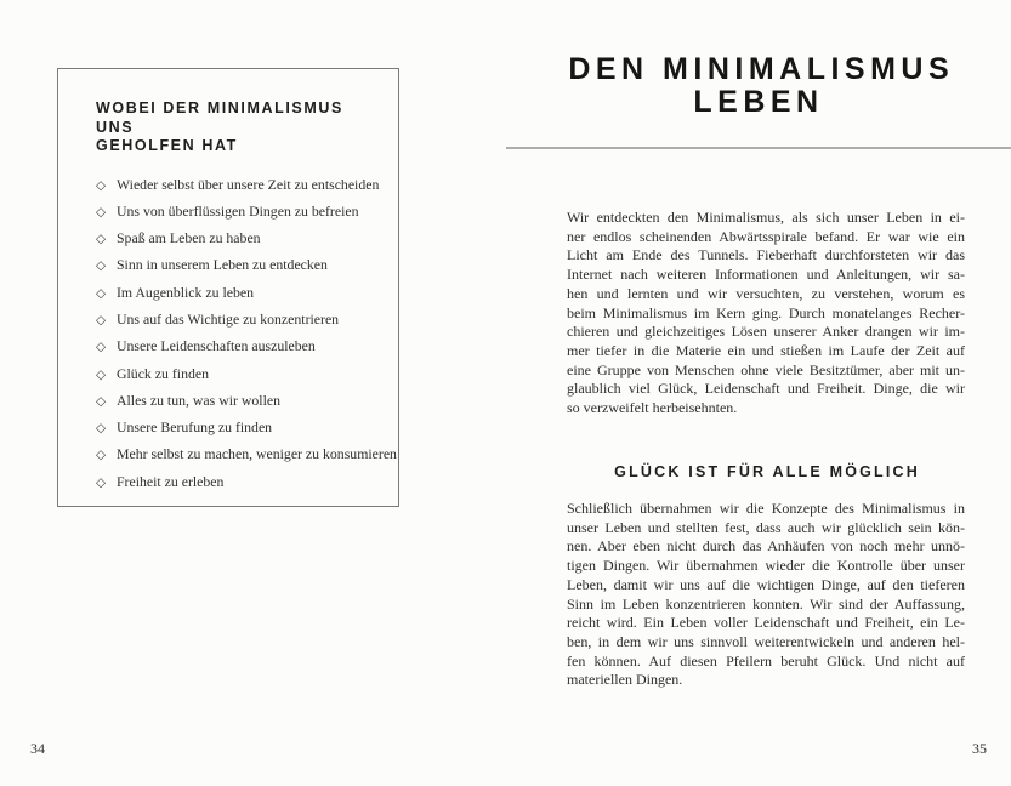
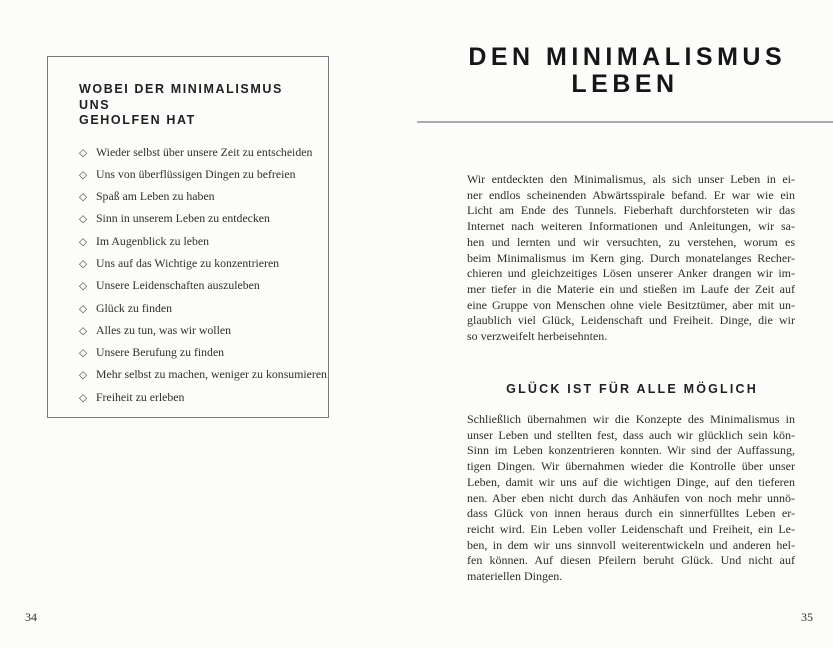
  WOBEI DER MINIMALISMUS UNS
  GEHOLFEN HAT
  ◇ Wieder selbst über unsere Zeit zu entscheiden
  ◇ Uns von überflüssigen Dingen zu befreien
  ◇ Spaß am Leben zu haben
  ◇ Sinn in unserem Leben zu entdecken
  ◇ Im Augenblick zu leben
  ◇ Uns auf das Wichtige zu konzentrieren
  ◇ Unsere Leidenschaften auszuleben
  ◇ Glück zu finden
  ◇ Alles zu tun, was wir wollen
  ◇ Unsere Berufung zu finden
  ◇ Mehr selbst zu machen, weniger zu konsumieren
  ◇ Freiheit zu erleben
  34
  DEN MINIMALISMUS
  LEBEN
  Wir entdeckten den Minimalismus, als sich unser Leben in ei-
  ner endlos scheinenden Abwärtsspirale befand. Er war wie ein
  Licht am Ende des Tunnels. Fieberhaft durchforsteten wir das
  Internet nach weiteren Informationen und Anleitungen, wir sa-
  hen und lernten und wir versuchten, zu verstehen, worum es
  beim Minimalismus im Kern ging. Durch monatelanges Recher-
  chieren und gleichzeitiges Lösen unserer Anker drangen wir im-
  mer tiefer in die Materie ein und stießen im Laufe der Zeit auf
  eine Gruppe von Menschen ohne viele Besitztümer, aber mit un-
  glaublich viel Glück, Leidenschaft und Freiheit. Dinge, die wir
  so verzweifelt herbeisehnten.
  GLÜCK IST FÜR ALLE MÖGLICH
  Schließlich übernahmen wir die Konzepte des Minimalismus in
  unser Leben und stellten fest, dass auch wir glücklich sein kön-
- nen. Aber eben nicht durch das Anhäufen von noch mehr unnö-
+ Sinn im Leben konzentrieren konnten. Wir sind der Auffassung,
  tigen Dingen. Wir übernahmen wieder die Kontrolle über unser
  Leben, damit wir uns auf die wichtigen Dinge, auf den tieferen
- Sinn im Leben konzentrieren konnten. Wir sind der Auffassung,
+ nen. Aber eben nicht durch das Anhäufen von noch mehr unnö-
+ dass Glück von innen heraus durch ein sinnerfülltes Leben er-
  reicht wird. Ein Leben voller Leidenschaft und Freiheit, ein Le-
  ben, in dem wir uns sinnvoll weiterentwickeln und anderen hel-
  fen können. Auf diesen Pfeilern beruht Glück. Und nicht auf
  materiellen Dingen.
  35
